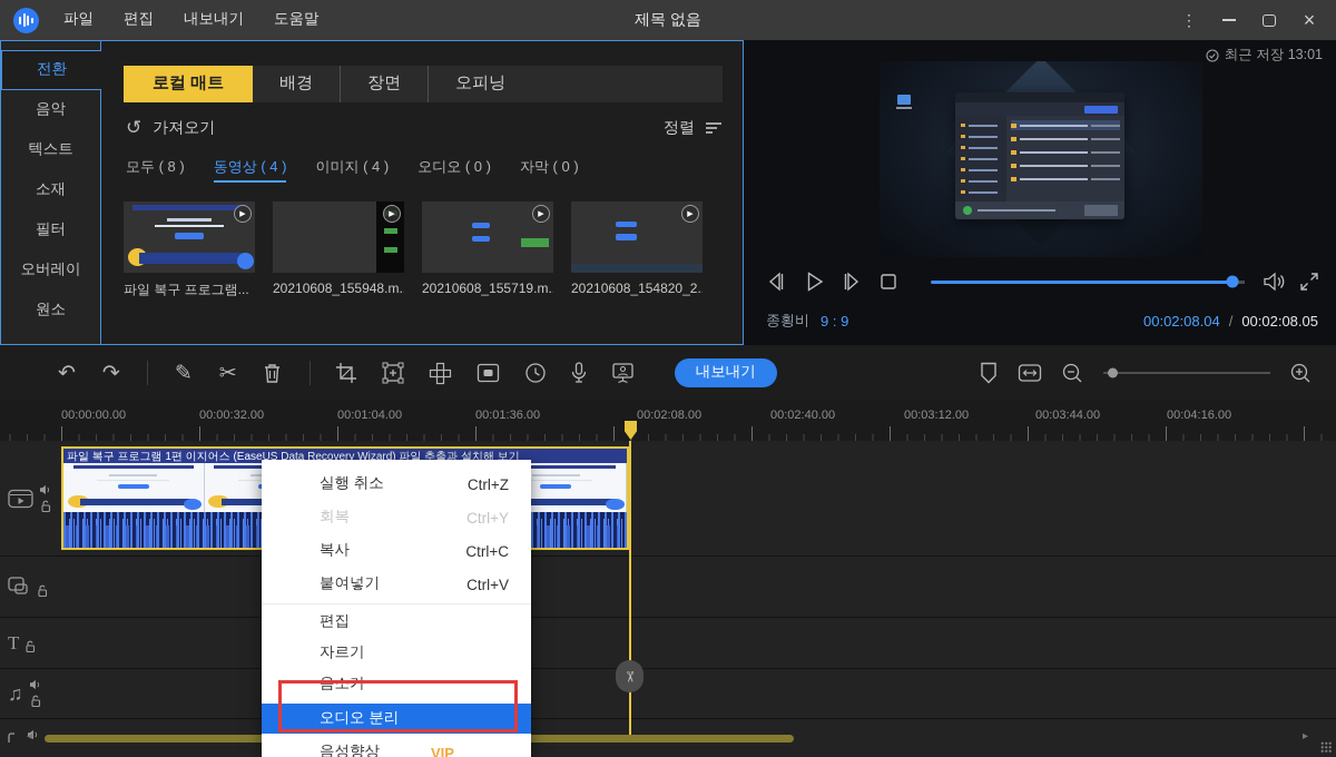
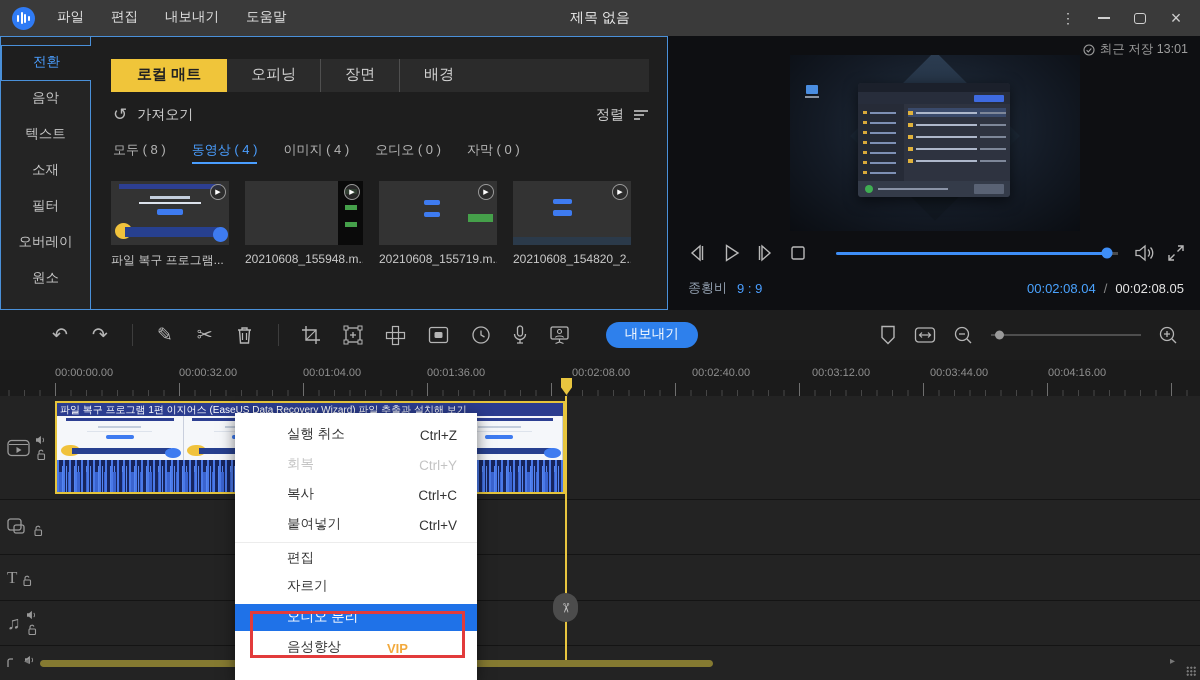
  파일
  편집
  내보내기
  도움말
  제목 없음
  ⋮
  ×
  전환
  음악
  텍스트
  소재
  필터
  오버레이
  원소
  로컬 매트
- 배경
+ 오피닝
  장면
- 오피닝
+ 배경
  ↺
  가져오기
  정렬
  모두 ( 8 )
  동영상 ( 4 )
  이미지 ( 4 )
  오디오 ( 0 )
  자막 ( 0 )
  파일 복구 프로그램...
  20210608_155948.m.
  20210608_155719.m.
  20210608_154820_2.
  최근 저장 13:01
  종횡비
  9 : 9
  00:02:08.04
  /
  00:02:08.05
  ↶
  ↷
  ✎
  ✂
  내보내기
  00:00:00.00
  00:00:32.00
  00:01:04.00
  00:01:36.00
  00:02:08.00
  00:02:40.00
  00:03:12.00
  00:03:44.00
  00:04:16.00
  파일 복구 프로그램 1편 이지어스 (EaseUS Data Recovery Wizard) 파일 추출과 설치해 보기
  T
  ♫
  ◂
  ▸
  실행 취소
  Ctrl+Z
  회복
  Ctrl+Y
  복사
  Ctrl+C
  붙여넣기
  Ctrl+V
  편집
  자르기
- 음소거
  오디오 분리
  음성향상
  VIP
